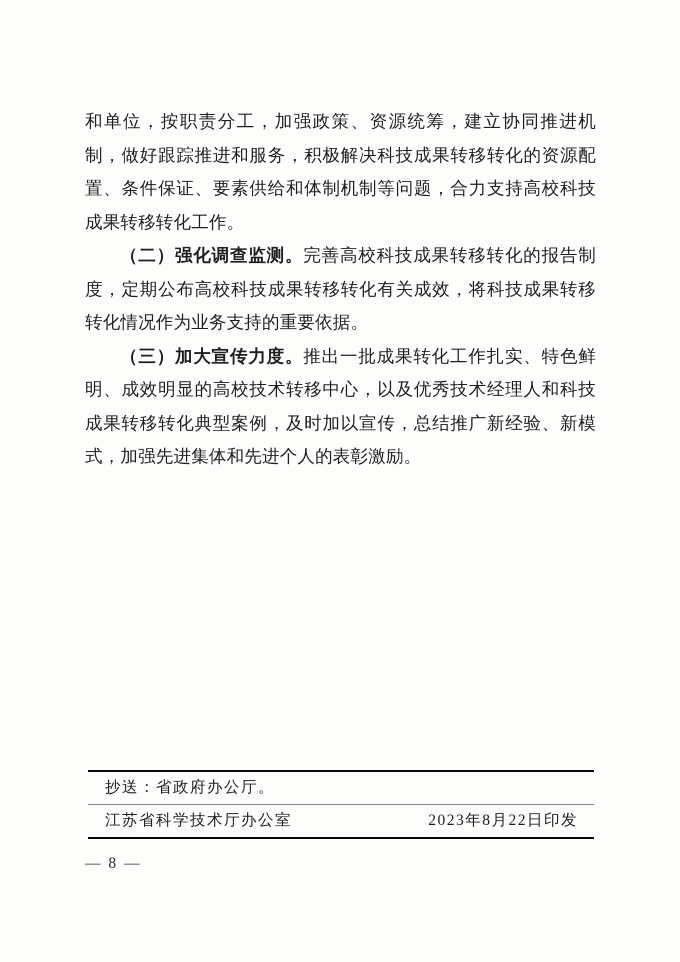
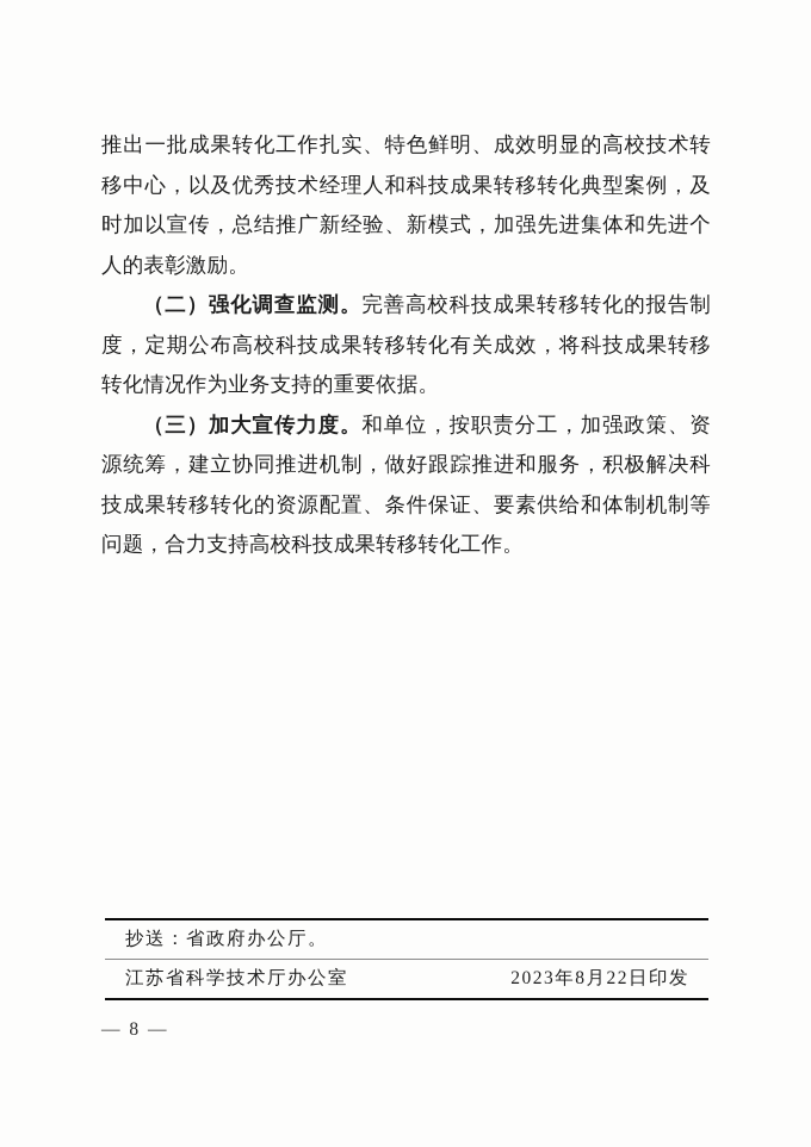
- 和单位，按职责分工，加强政策、资源统筹，建立协同推进机制，做好跟踪推进和服务，积极解决科技成果转移转化的资源配置、条件保证、要素供给和体制机制等问题，合力支持高校科技成果转移转化工作。
+ 推出一批成果转化工作扎实、特色鲜明、成效明显的高校技术转移中心，以及优秀技术经理人和科技成果转移转化典型案例，及时加以宣传，总结推广新经验、新模式，加强先进集体和先进个人的表彰激励。
  （二）强化调查监测。完善高校科技成果转移转化的报告制度，定期公布高校科技成果转移转化有关成效，将科技成果转移转化情况作为业务支持的重要依据。
- （三）加大宣传力度。推出一批成果转化工作扎实、特色鲜明、成效明显的高校技术转移中心，以及优秀技术经理人和科技成果转移转化典型案例，及时加以宣传，总结推广新经验、新模式，加强先进集体和先进个人的表彰激励。
+ （三）加大宣传力度。和单位，按职责分工，加强政策、资源统筹，建立协同推进机制，做好跟踪推进和服务，积极解决科技成果转移转化的资源配置、条件保证、要素供给和体制机制等问题，合力支持高校科技成果转移转化工作。
  抄送：省政府办公厅。
  江苏省科学技术厅办公室
  2023年8月22日印发
  — 8 —
